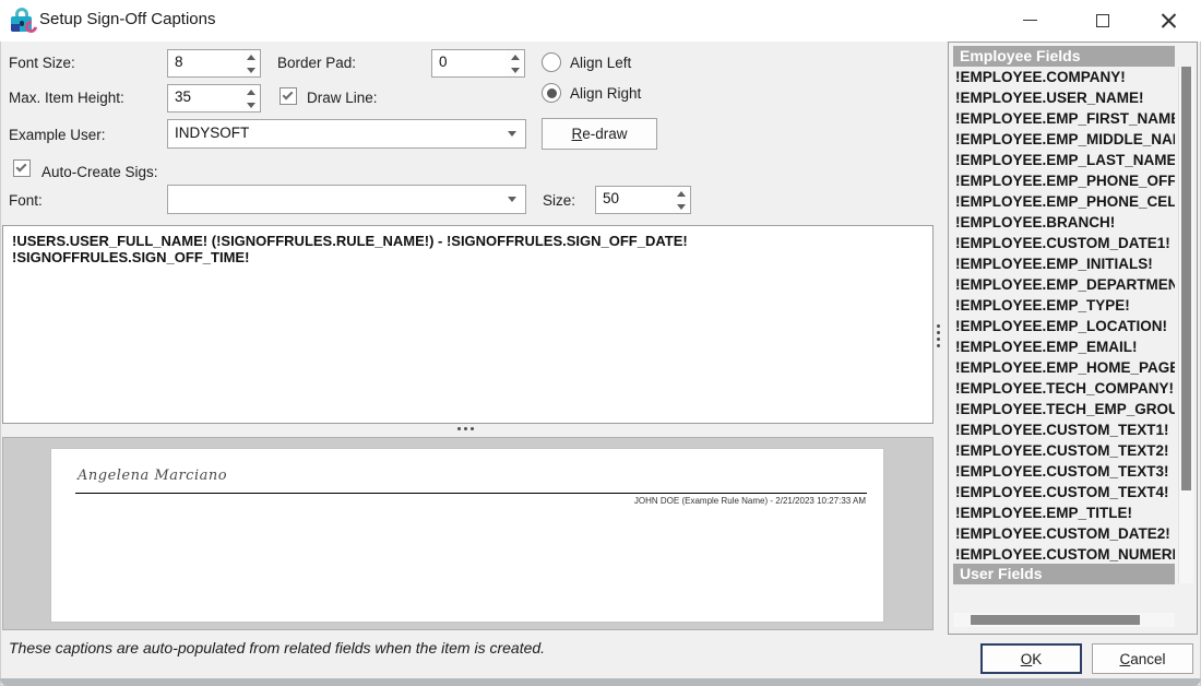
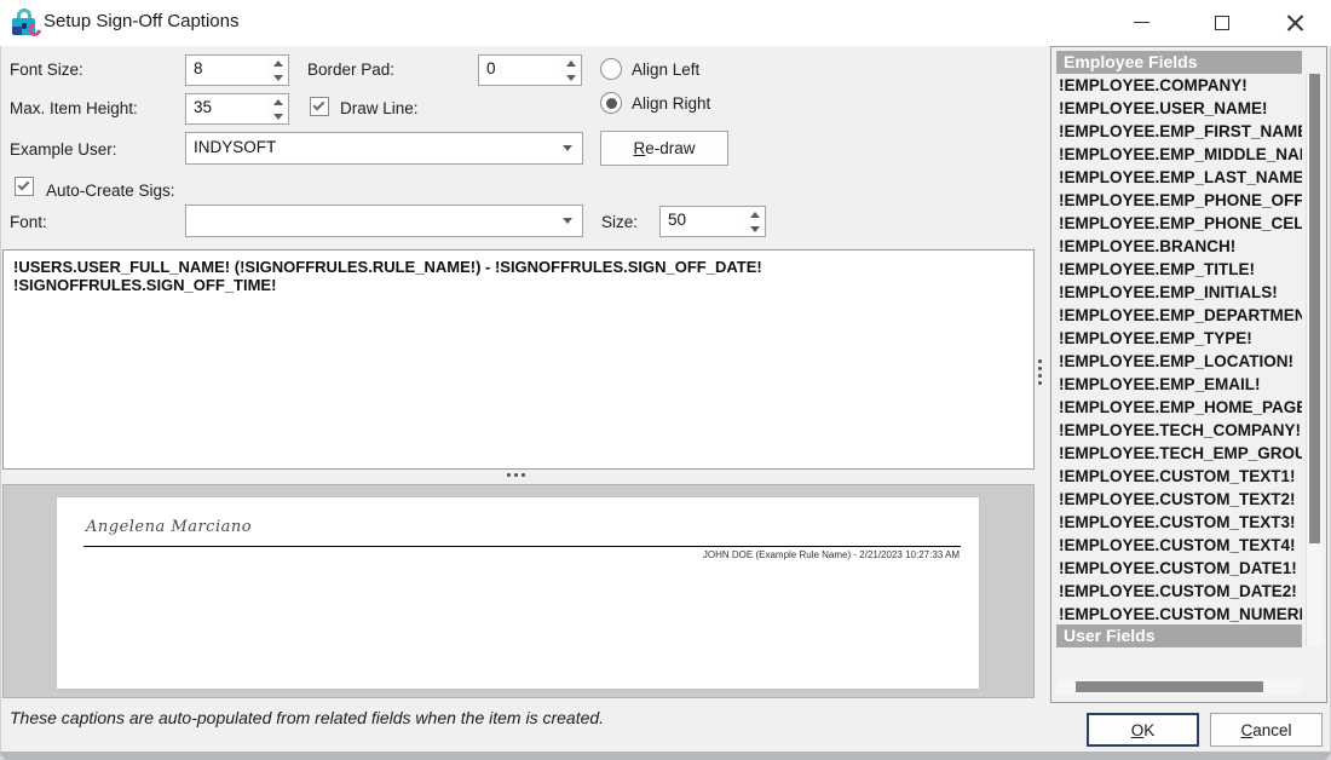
  Setup Sign-Off Captions
  Font Size:
  Border Pad:
  Max. Item Height:
  Draw Line:
  Example User:
  Auto-Create Sigs:
  Font:
  Size:
  8
  0
  35
  50
  Align Left
  Align Right
  INDYSOFT
  Re-draw
  Angelena Marciano
  JOHN DOE (Example Rule Name) - 2/21/2023 10:27:33 AM
  These captions are auto-populated from related fields when the item is created.
  Employee Fields
  !EMPLOYEE.COMPANY!
  !EMPLOYEE.USER_NAME!
  !EMPLOYEE.EMP_FIRST_NAM
  !EMPLOYEE.EMP_MIDDLE_NA
  !EMPLOYEE.EMP_LAST_NAME
  !EMPLOYEE.EMP_PHONE_OFF
  !EMPLOYEE.EMP_PHONE_CEL
  !EMPLOYEE.BRANCH!
- !EMPLOYEE.CUSTOM_DATE1!
+ !EMPLOYEE.EMP_TITLE!
  !EMPLOYEE.EMP_INITIALS!
  !EMPLOYEE.EMP_DEPARTMEN
  !EMPLOYEE.EMP_TYPE!
  !EMPLOYEE.EMP_LOCATION!
  !EMPLOYEE.EMP_EMAIL!
  !EMPLOYEE.EMP_HOME_PAGE
  !EMPLOYEE.TECH_COMPANY!
  !EMPLOYEE.TECH_EMP_GROU
  !EMPLOYEE.CUSTOM_TEXT1!
  !EMPLOYEE.CUSTOM_TEXT2!
  !EMPLOYEE.CUSTOM_TEXT3!
  !EMPLOYEE.CUSTOM_TEXT4!
- !EMPLOYEE.EMP_TITLE!
+ !EMPLOYEE.CUSTOM_DATE1!
  !EMPLOYEE.CUSTOM_DATE2!
  !EMPLOYEE.CUSTOM_NUMERI
  User Fields
  OK
  Cancel
